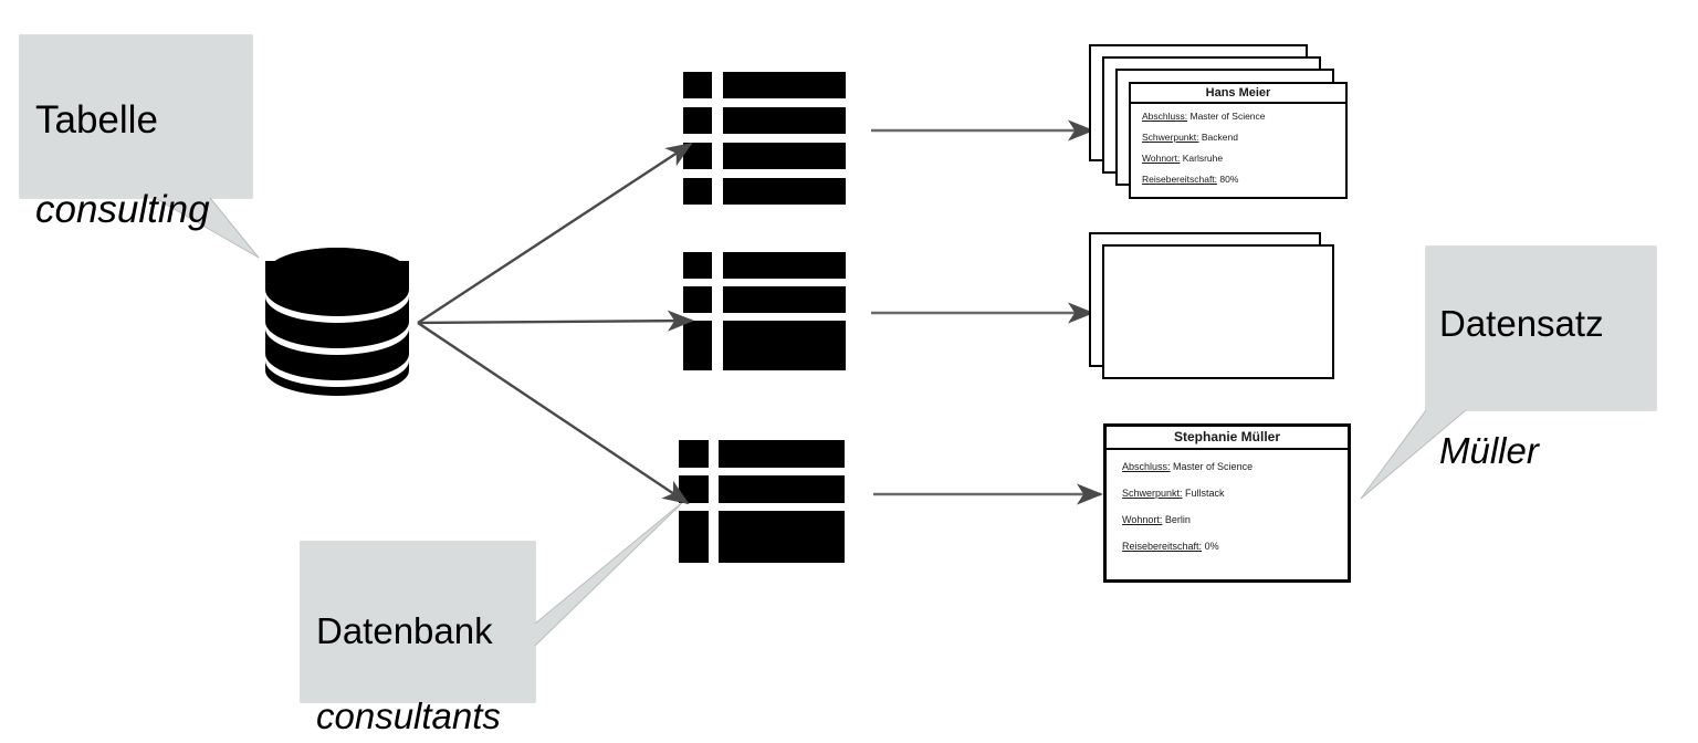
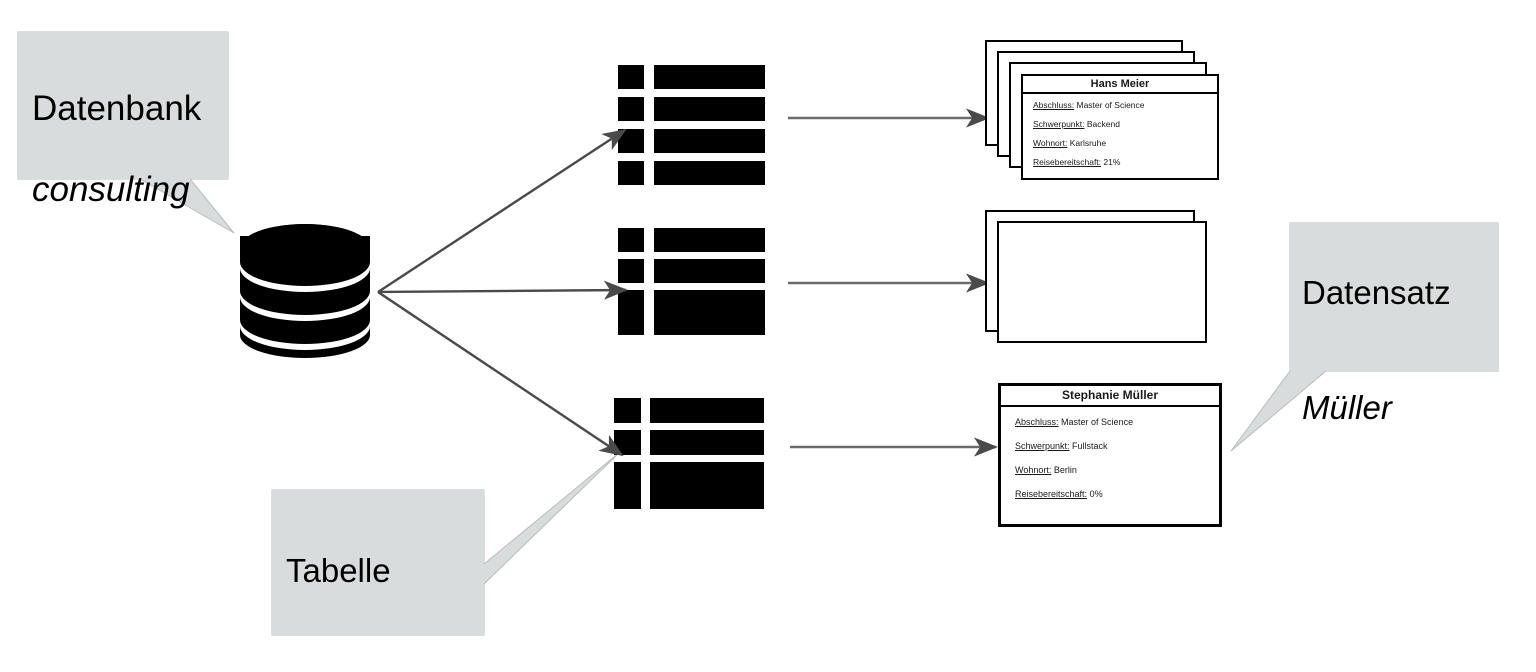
- Tabelle
+ Datenbank
  consulting
- Datenbank
+ Tabelle
- consultants
  Datensatz
  Müller
  Hans Meier
  Abschluss: Master of Science
  Schwerpunkt: Backend
  Wohnort: Karlsruhe
- Reisebereitschaft: 80%
+ Reisebereitschaft: 21%
  Stephanie Müller
  Abschluss: Master of Science
  Schwerpunkt: Fullstack
  Wohnort: Berlin
  Reisebereitschaft: 0%
